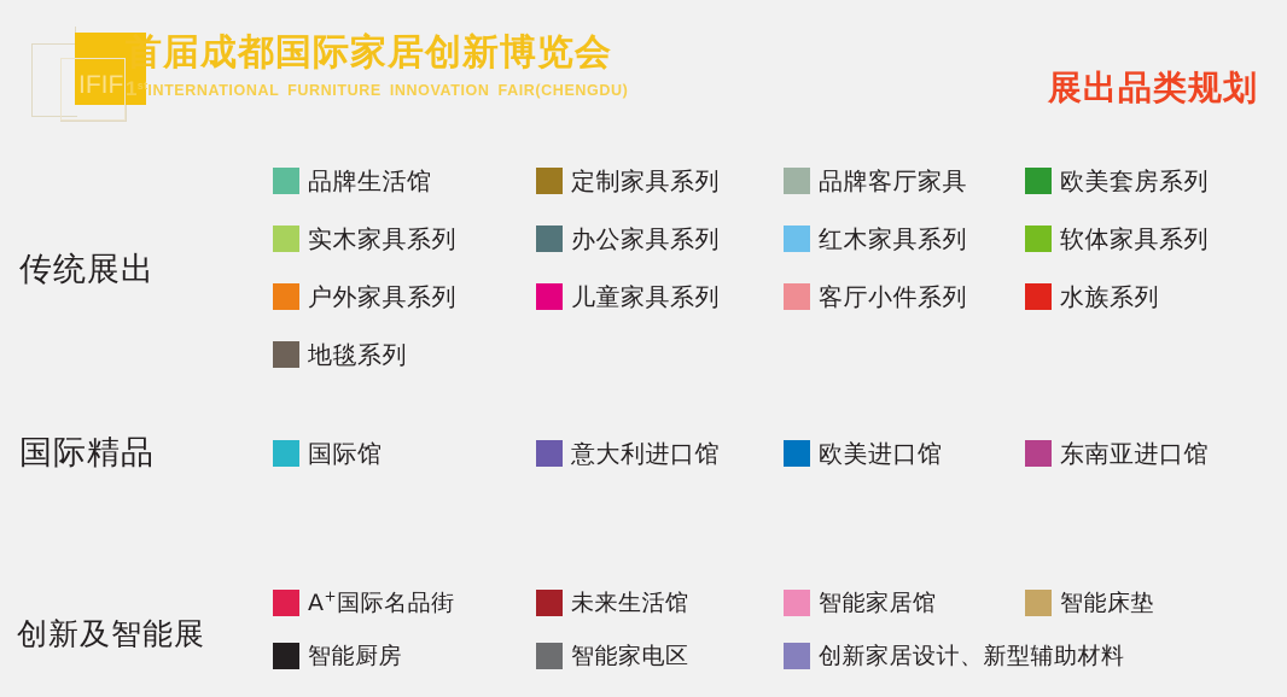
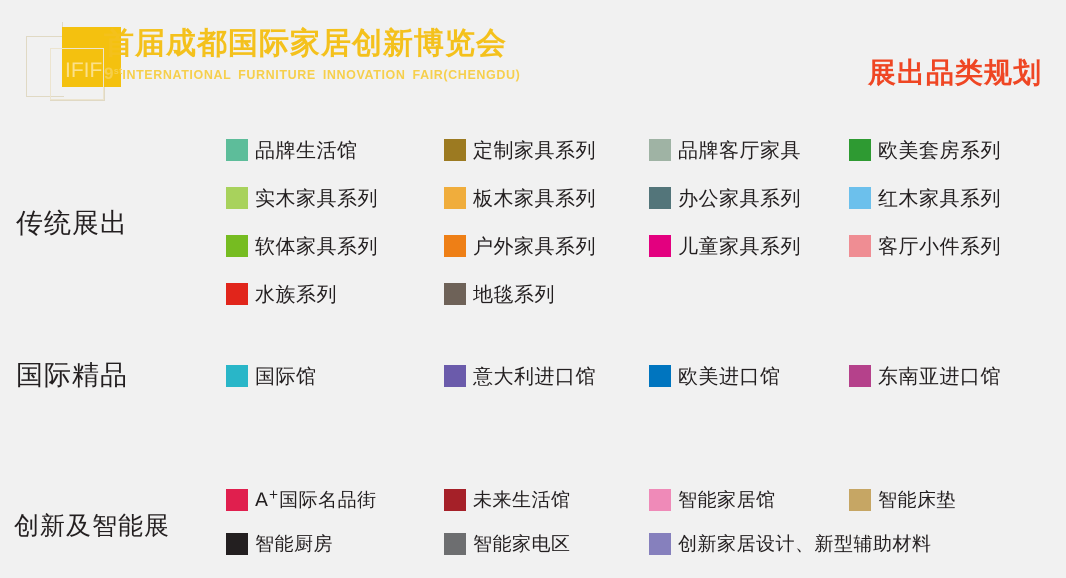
  IFIF
  首届成都国际家居创新博览会
- 1stINTERNATIONAL FURNITURE INNOVATION FAIR(CHENGDU)
+ 9stINTERNATIONAL FURNITURE INNOVATION FAIR(CHENGDU)
  展出品类规划
  传统展出
  品牌生活馆
  定制家具系列
  品牌客厅家具
  欧美套房系列
  实木家具系列
+ 板木家具系列
  办公家具系列
  红木家具系列
  软体家具系列
  户外家具系列
  儿童家具系列
  客厅小件系列
  水族系列
  地毯系列
  国际精品
  国际馆
  意大利进口馆
  欧美进口馆
  东南亚进口馆
  创新及智能展
  A+国际名品街
  未来生活馆
  智能家居馆
  智能床垫
  智能厨房
  智能家电区
  创新家居设计、新型辅助材料
